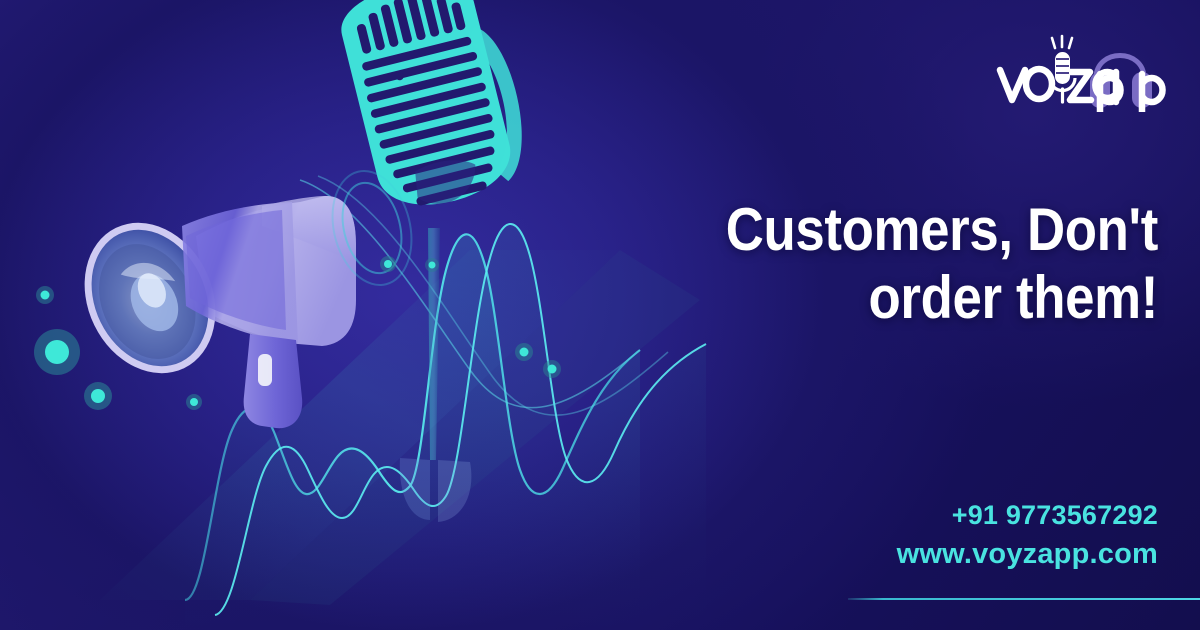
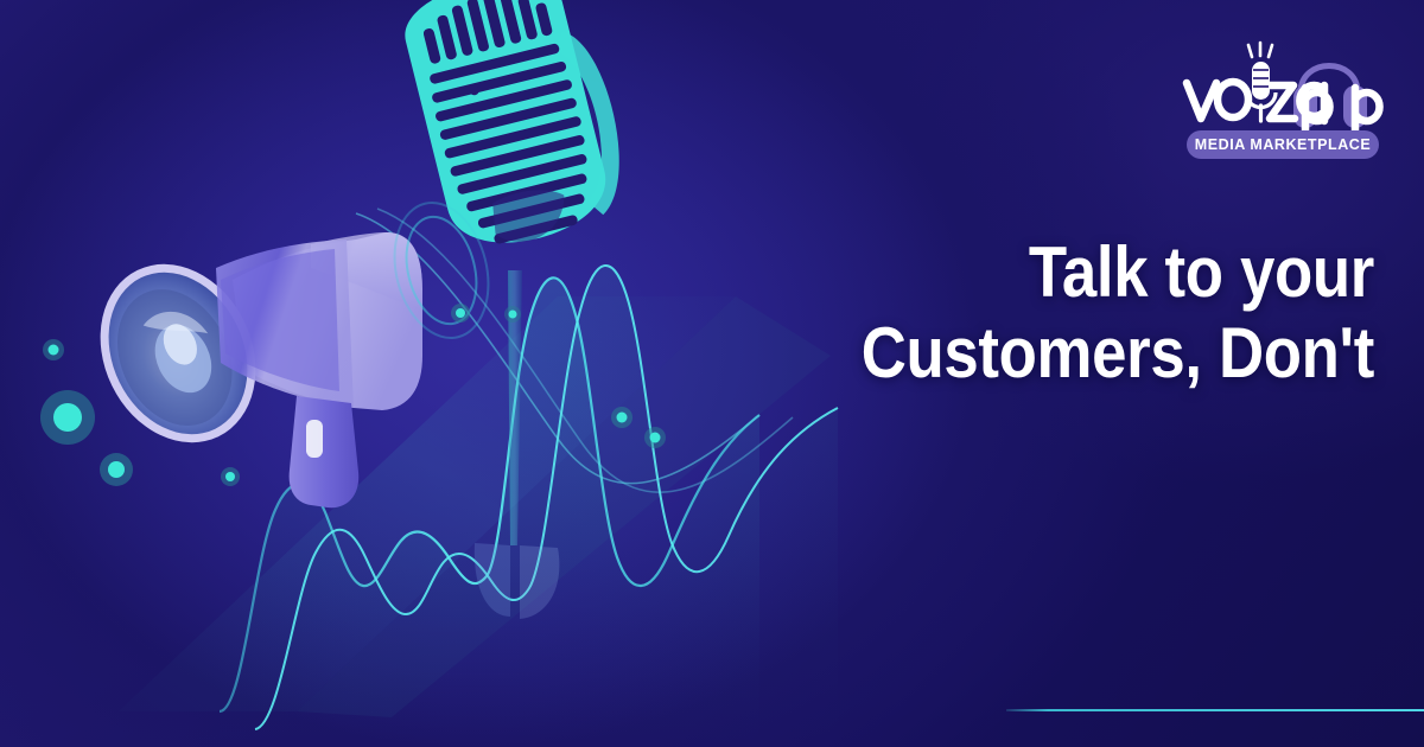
+ MEDIA MARKETPLACE
+ Talk to your
  Customers, Don't
- order them!
- +91 9773567292
- www.voyzapp.com
